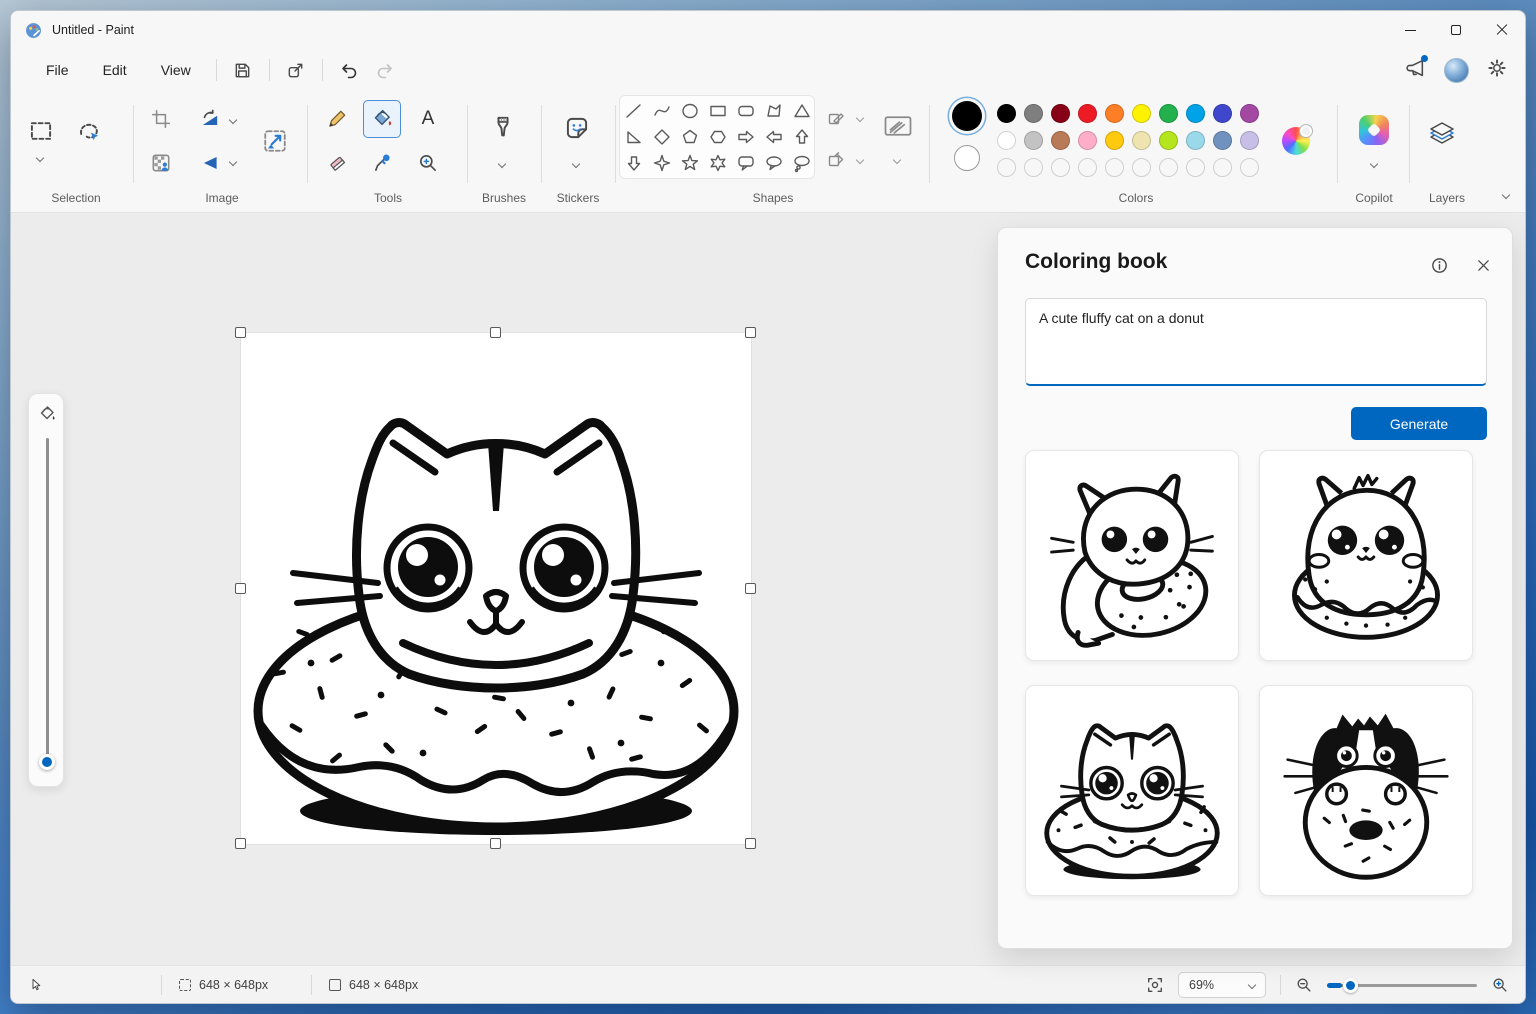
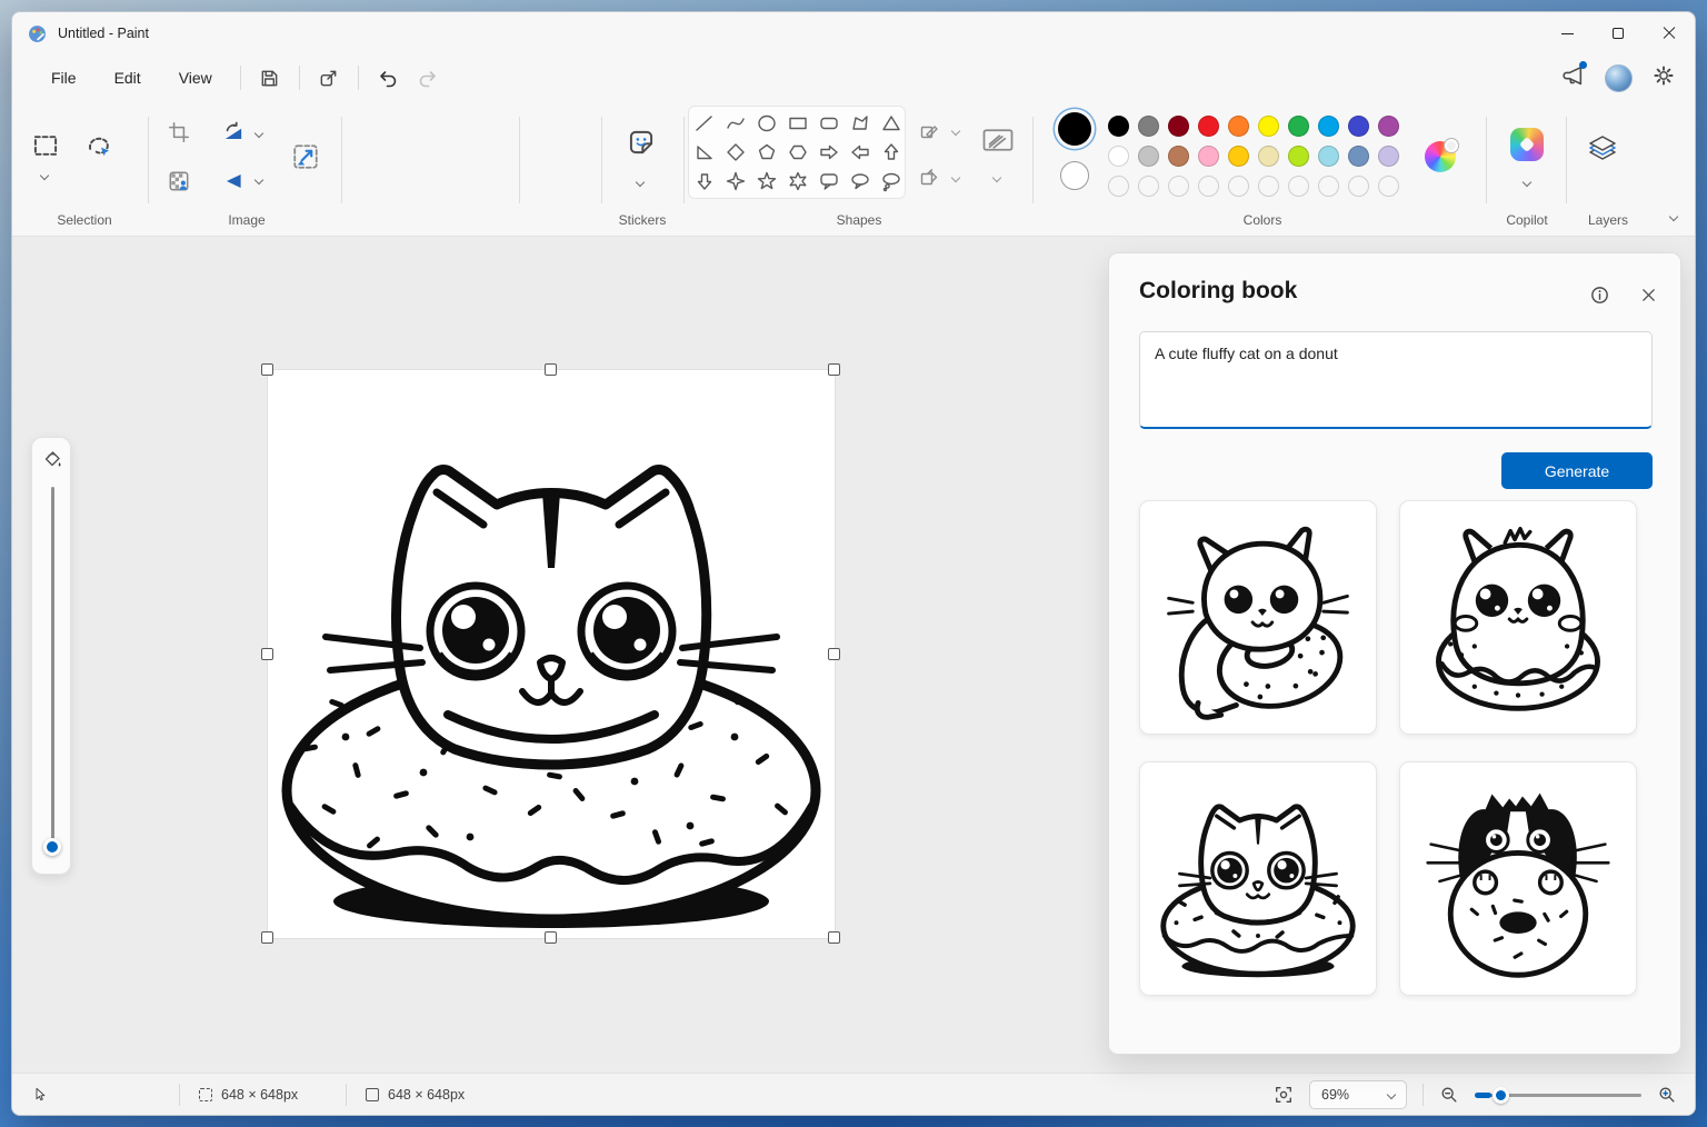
  Untitled - Paint
  File
  Edit
  View
  Selection
  Image
- A
- Tools
- Brushes
  Stickers
  Shapes
  Colors
  Copilot
  Layers
  Coloring book
  A cute fluffy cat on a donut
  Generate
  648 × 648px
  648 × 648px
  69%
